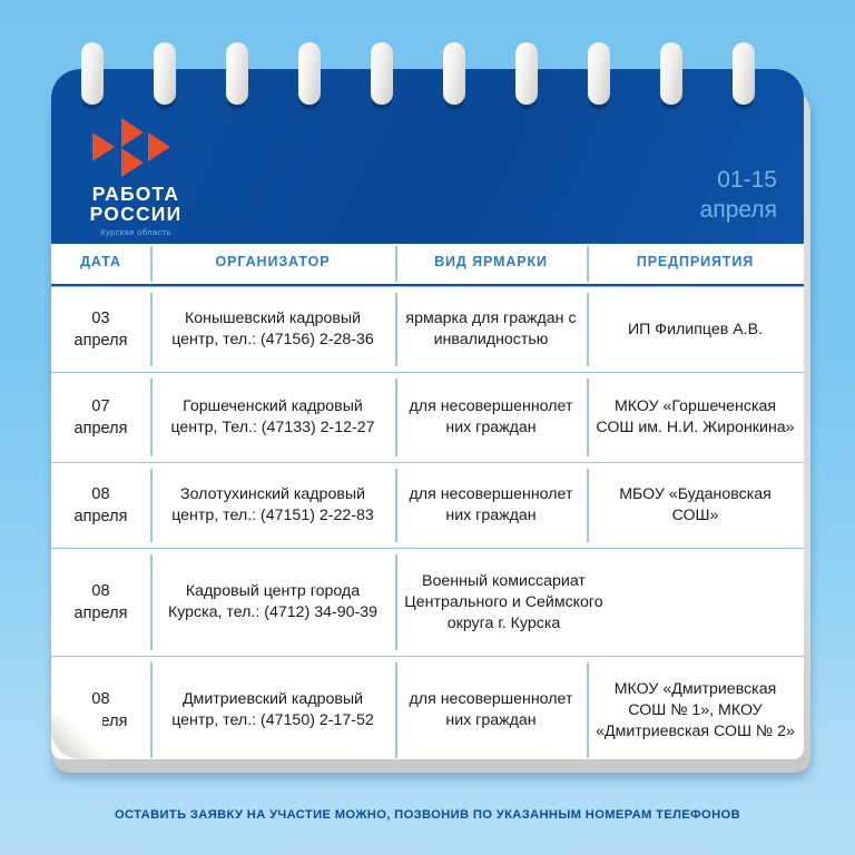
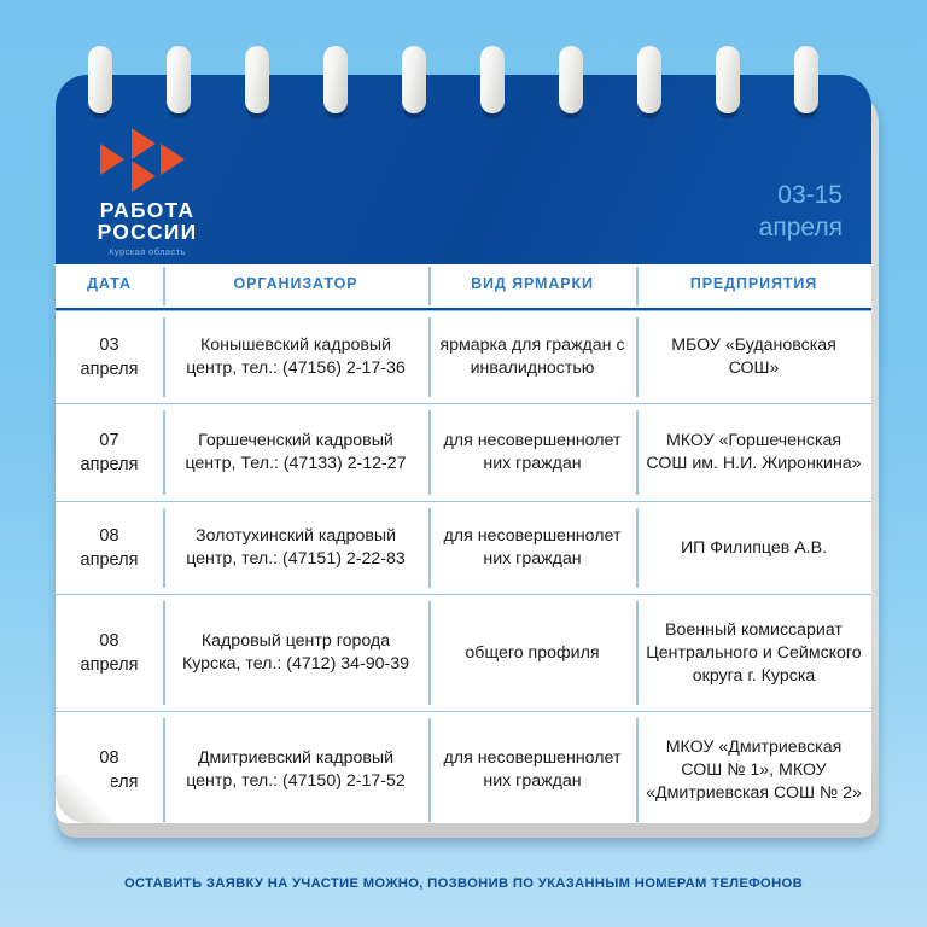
  РАБОТА
  РОССИИ
  Курская область
- 01-15
+ 03-15
  апреля
  ДАТА
  ОРГАНИЗАТОР
  ВИД ЯРМАРКИ
  ПРЕДПРИЯТИЯ
  03
  апреля
- Конышевский кадровый центр, тел.: (47156) 2-28-36
+ Конышевский кадровый центр, тел.: (47156) 2-17-36
  ярмарка для граждан с инвалидностью
- ИП Филипцев А.В.
+ МБОУ «Будановская СОШ»
  07
  апреля
  Горшеченский кадровый центр, Тел.: (47133) 2-12-27
  для несовершеннолет них граждан
  МКОУ «Горшеченская СОШ им. Н.И. Жиронкина»
  08
  апреля
  Золотухинский кадровый центр, тел.: (47151) 2-22-83
  для несовершеннолет них граждан
- МБОУ «Будановская СОШ»
+ ИП Филипцев А.В.
  08
  апреля
  Кадровый центр города Курска, тел.: (4712) 34-90-39
+ общего профиля
  Военный комиссариат Центрального и Сеймского округа г. Курска
  08
  Дмитриевский кадровый центр, тел.: (47150) 2-17-52
  для несовершеннолет них граждан
  МКОУ «Дмитриевская СОШ № 1», МКОУ «Дмитриевская СОШ № 2»
  ОСТАВИТЬ ЗАЯВКУ НА УЧАСТИЕ МОЖНО, ПОЗВОНИВ ПО УКАЗАННЫМ НОМЕРАМ ТЕЛЕФОНОВ
